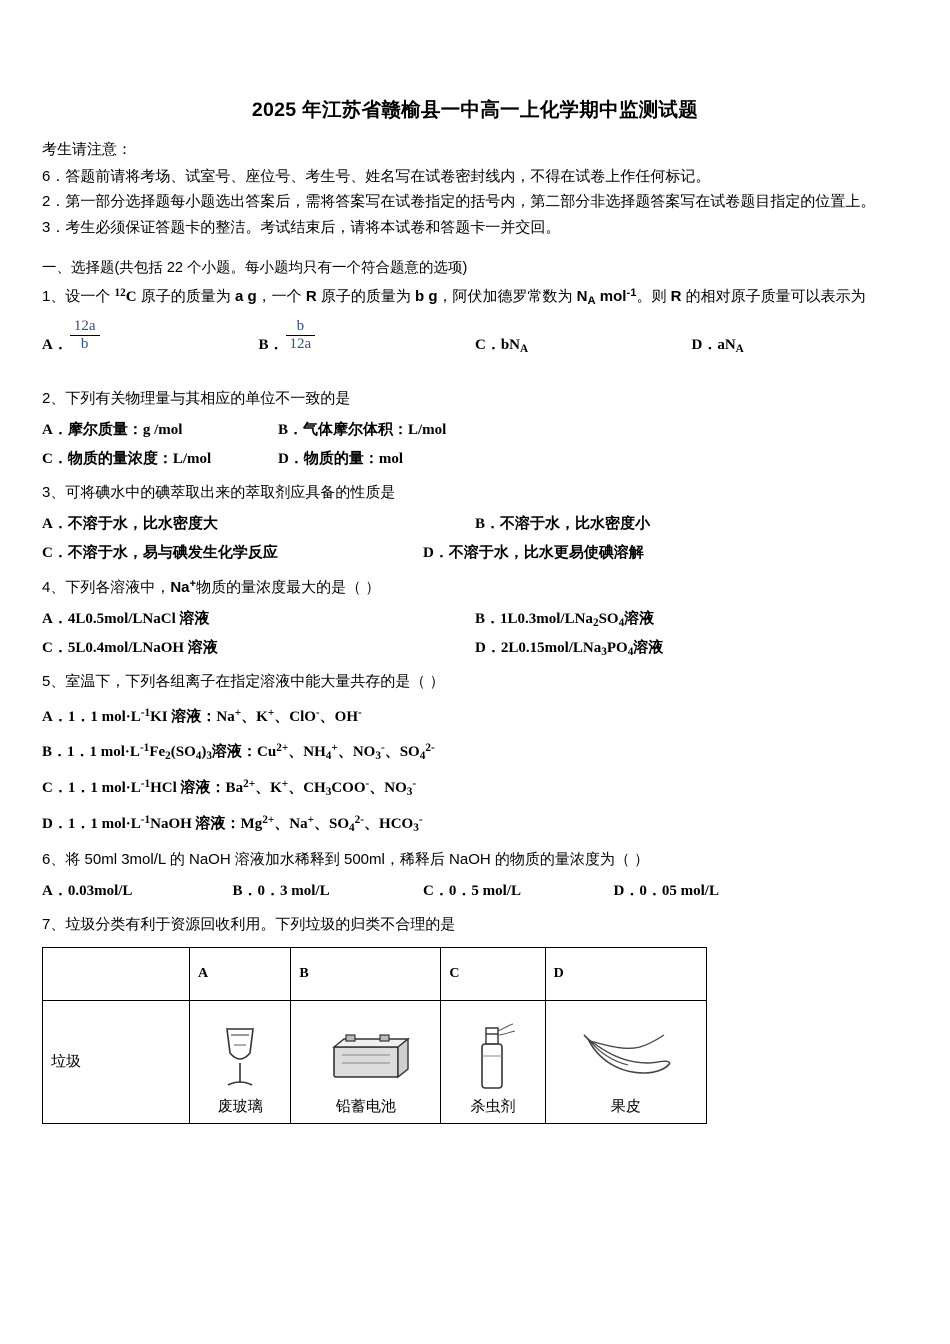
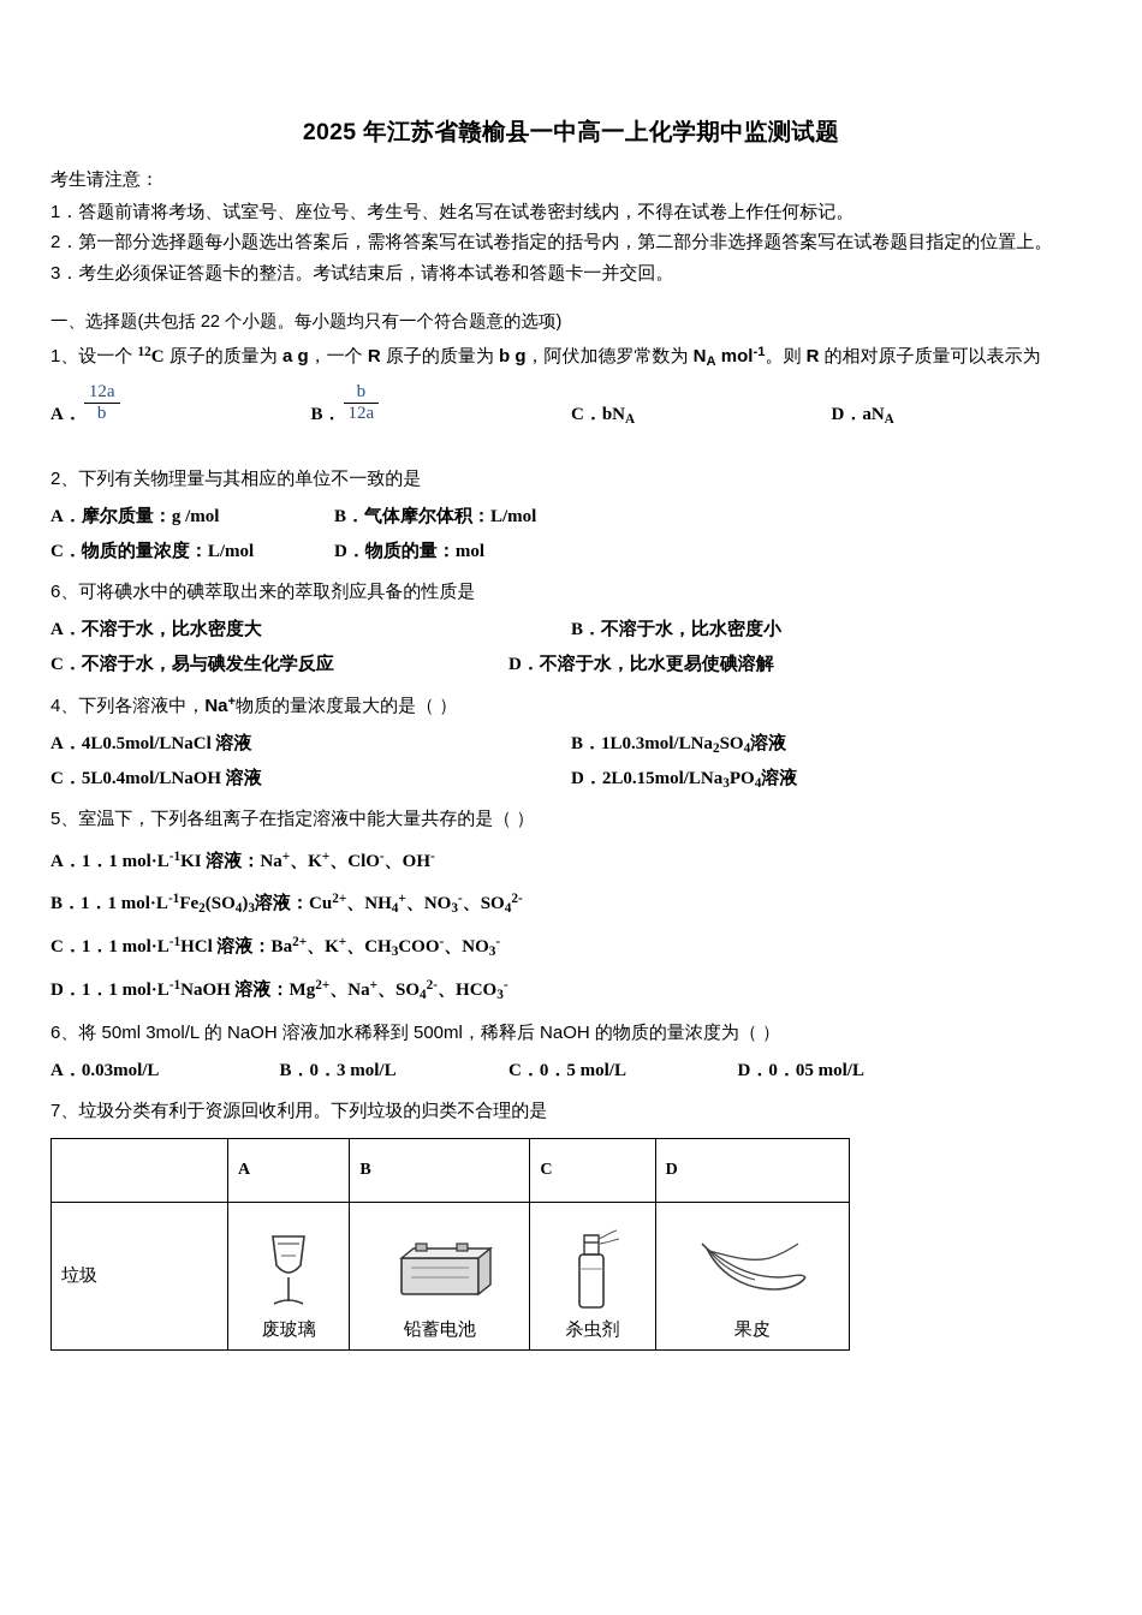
  2025 年江苏省赣榆县一中高一上化学期中监测试题
  考生请注意：
- 6．答题前请将考场、试室号、座位号、考生号、姓名写在试卷密封线内，不得在试卷上作任何标记。
+ 1．答题前请将考场、试室号、座位号、考生号、姓名写在试卷密封线内，不得在试卷上作任何标记。
  2．第一部分选择题每小题选出答案后，需将答案写在试卷指定的括号内，第二部分非选择题答案写在试卷题目指定的位置上。
  3．考生必须保证答题卡的整洁。考试结束后，请将本试卷和答题卡一并交回。
  一、选择题(共包括 22 个小题。每小题均只有一个符合题意的选项)
  1、设一个 12C 原子的质量为 a g，一个 R 原子的质量为 b g，阿伏加德罗常数为 NA mol-1。则 R 的相对原子质量可以表示为
  A．
  12a
  b
  B．
  b
  12a
  C．bNA
  D．aNA
  2、下列有关物理量与其相应的单位不一致的是
  A．摩尔质量：g /mol
  B．气体摩尔体积：L/mol
  C．物质的量浓度：L/mol
  D．物质的量：mol
- 3、可将碘水中的碘萃取出来的萃取剂应具备的性质是
+ 6、可将碘水中的碘萃取出来的萃取剂应具备的性质是
  A．不溶于水，比水密度大
  B．不溶于水，比水密度小
  C．不溶于水，易与碘发生化学反应
  D．不溶于水，比水更易使碘溶解
  4、下列各溶液中，Na+物质的量浓度最大的是（ ）
  A．4L0.5mol/LNaCl 溶液
  B．1L0.3mol/LNa2SO4溶液
  C．5L0.4mol/LNaOH 溶液
  D．2L0.15mol/LNa3PO4溶液
  5、室温下，下列各组离子在指定溶液中能大量共存的是（ ）
  A．1．1 mol·L-1KI 溶液：Na+、K+、ClO-、OH-
  B．1．1 mol·L-1Fe2(SO4)3溶液：Cu2+、NH4+、NO3-、SO42-
  C．1．1 mol·L-1HCl 溶液：Ba2+、K+、CH3COO-、NO3-
  D．1．1 mol·L-1NaOH 溶液：Mg2+、Na+、SO42-、HCO3-
  6、将 50ml 3mol/L 的 NaOH 溶液加水稀释到 500ml，稀释后 NaOH 的物质的量浓度为（ ）
  A．0.03mol/L
  B．0．3 mol/L
  C．0．5 mol/L
  D．0．05 mol/L
  7、垃圾分类有利于资源回收利用。下列垃圾的归类不合理的是
  	A	B	C	D
  垃圾	废玻璃	铅蓄电池	杀虫剂	果皮
